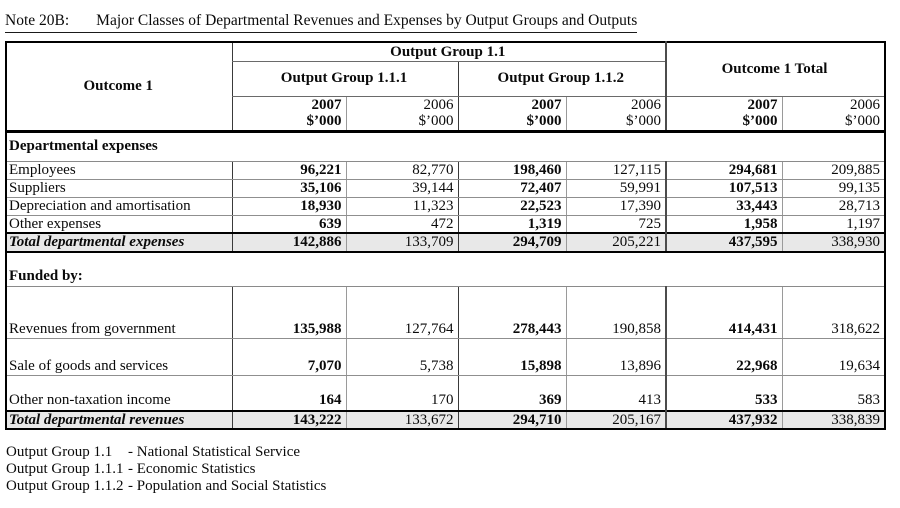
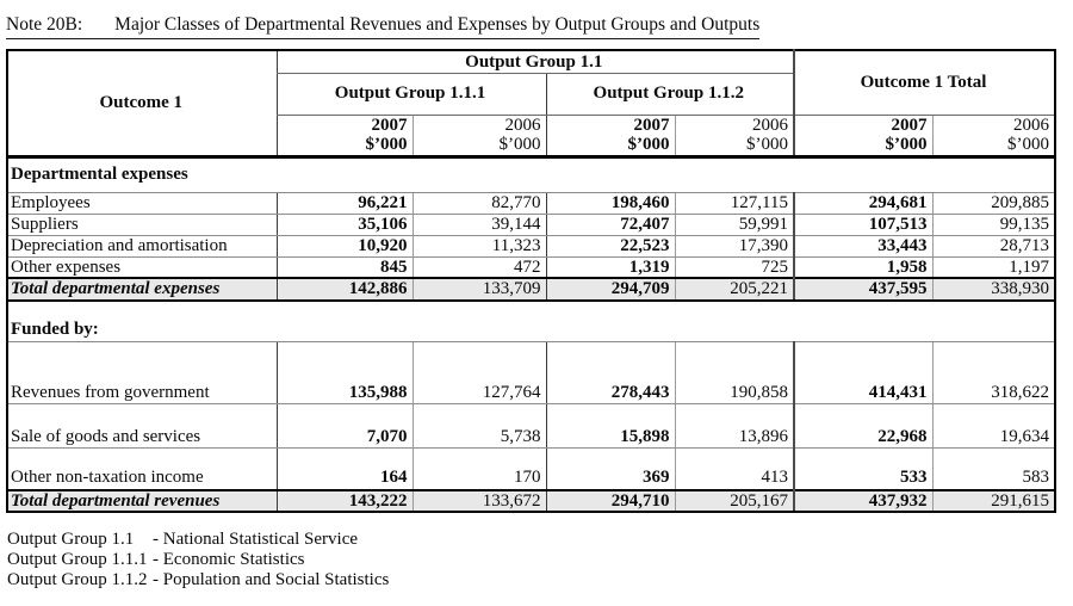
  Note 20B: Major Classes of Departmental Revenues and Expenses by Output Groups and Outputs
  Outcome 1	Output Group 1.1	Outcome 1 Total
  Output Group 1.1.1	Output Group 1.1.2
  2007 $’000	2006 $’000	2007 $’000	2006 $’000	2007 $’000	2006 $’000
  Departmental expenses
  Employees	96,221	82,770	198,460	127,115	294,681	209,885
  Suppliers	35,106	39,144	72,407	59,991	107,513	99,135
- Depreciation and amortisation	18,930	11,323	22,523	17,390	33,443	28,713
+ Depreciation and amortisation	10,920	11,323	22,523	17,390	33,443	28,713
- Other expenses	639	472	1,319	725	1,958	1,197
+ Other expenses	845	472	1,319	725	1,958	1,197
  Total departmental expenses	142,886	133,709	294,709	205,221	437,595	338,930
  Funded by:
  Revenues from government	135,988	127,764	278,443	190,858	414,431	318,622
  Sale of goods and services	7,070	5,738	15,898	13,896	22,968	19,634
  Other non-taxation income	164	170	369	413	533	583
- Total departmental revenues	143,222	133,672	294,710	205,167	437,932	338,839
+ Total departmental revenues	143,222	133,672	294,710	205,167	437,932	291,615
  Output Group 1.1 - National Statistical Service
  Output Group 1.1.1 - Economic Statistics
  Output Group 1.1.2 - Population and Social Statistics
